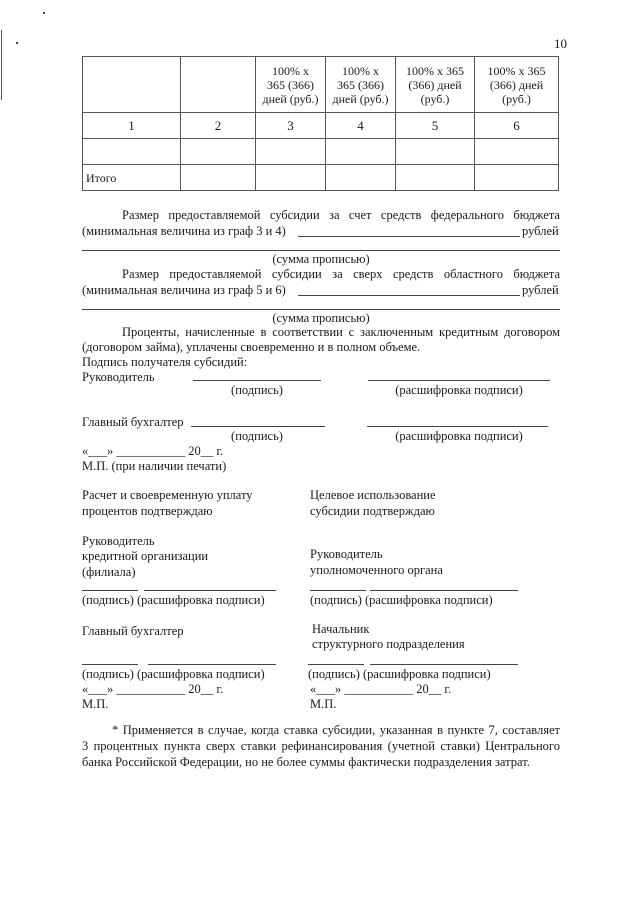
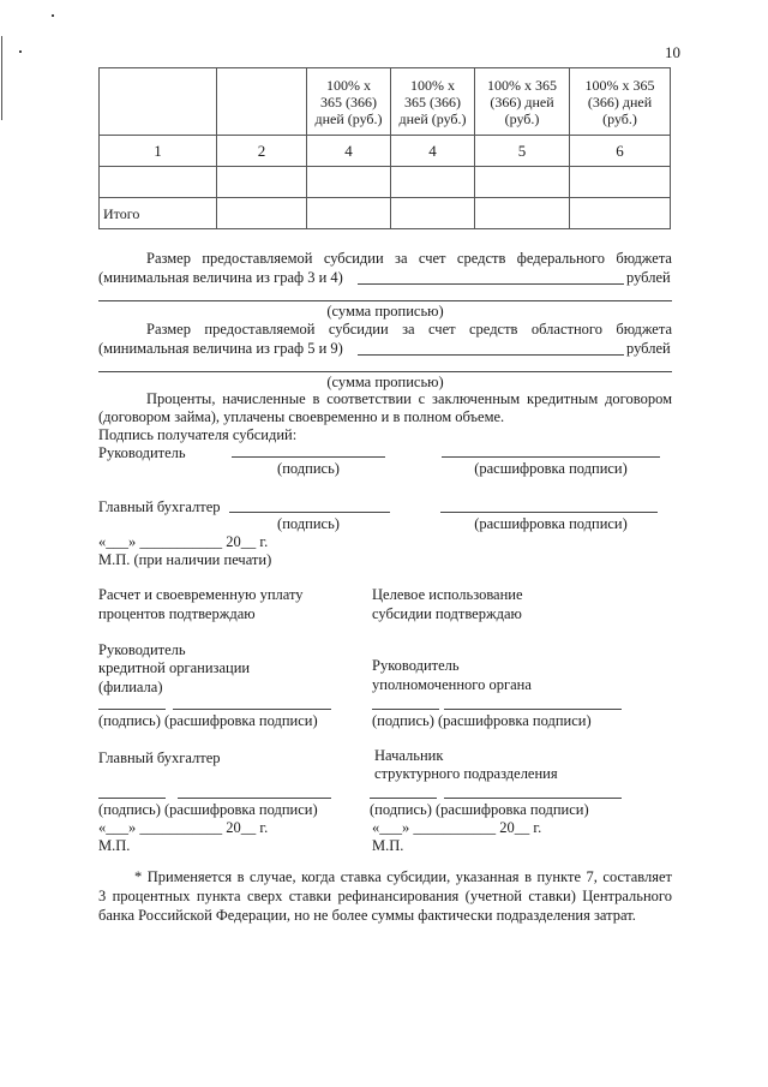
  10
  		100% x 365 (366) дней (руб.)	100% x 365 (366) дней (руб.)	100% x 365 (366) дней (руб.)	100% x 365 (366) дней (руб.)
- 1	2	3	4	5	6
+ 1	2	4	4	5	6
  Итого
  Размер предоставляемой субсидии за счет средств федерального бюджета
  (минимальная величина из граф 3 и 4)
  рублей
  (сумма прописью)
- Размер предоставляемой субсидии за сверх средств областного бюджета
+ Размер предоставляемой субсидии за счет средств областного бюджета
- (минимальная величина из граф 5 и 6)
+ (минимальная величина из граф 5 и 9)
  рублей
  (сумма прописью)
  Проценты, начисленные в соответствии с заключенным кредитным договором
  (договором займа), уплачены своевременно и в полном объеме.
  Подпись получателя субсидий:
  Руководитель
  (подпись)
  (расшифровка подписи)
  Главный бухгалтер
  (подпись)
  (расшифровка подписи)
  «___» ___________ 20__ г.
  М.П. (при наличии печати)
  Расчет и своевременную уплату
  процентов подтверждаю
  Руководитель
  кредитной организации
  (филиала)
  (подпись) (расшифровка подписи)
  Главный бухгалтер
  (подпись) (расшифровка подписи)
  «___» ___________ 20__ г.
  М.П.
  Целевое использование
  субсидии подтверждаю
  Руководитель
  уполномоченного органа
  (подпись) (расшифровка подписи)
  Начальник
  структурного подразделения
  (подпись) (расшифровка подписи)
  «___» ___________ 20__ г.
  М.П.
  * Применяется в случае, когда ставка субсидии, указанная в пункте 7, составляет
  3 процентных пункта сверх ставки рефинансирования (учетной ставки) Центрального
  банка Российской Федерации, но не более суммы фактически подразделения затрат.
